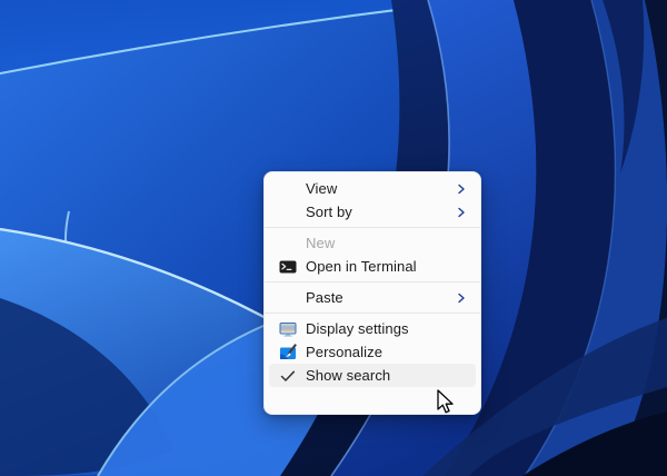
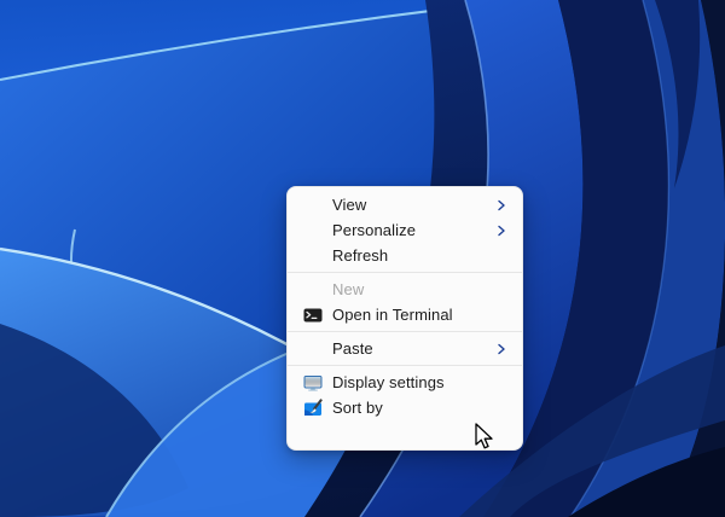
  View
- Sort by
+ Personalize
+ Refresh
  New
  Open in Terminal
  Paste
  Display settings
- Personalize
+ Sort by
- Show search
